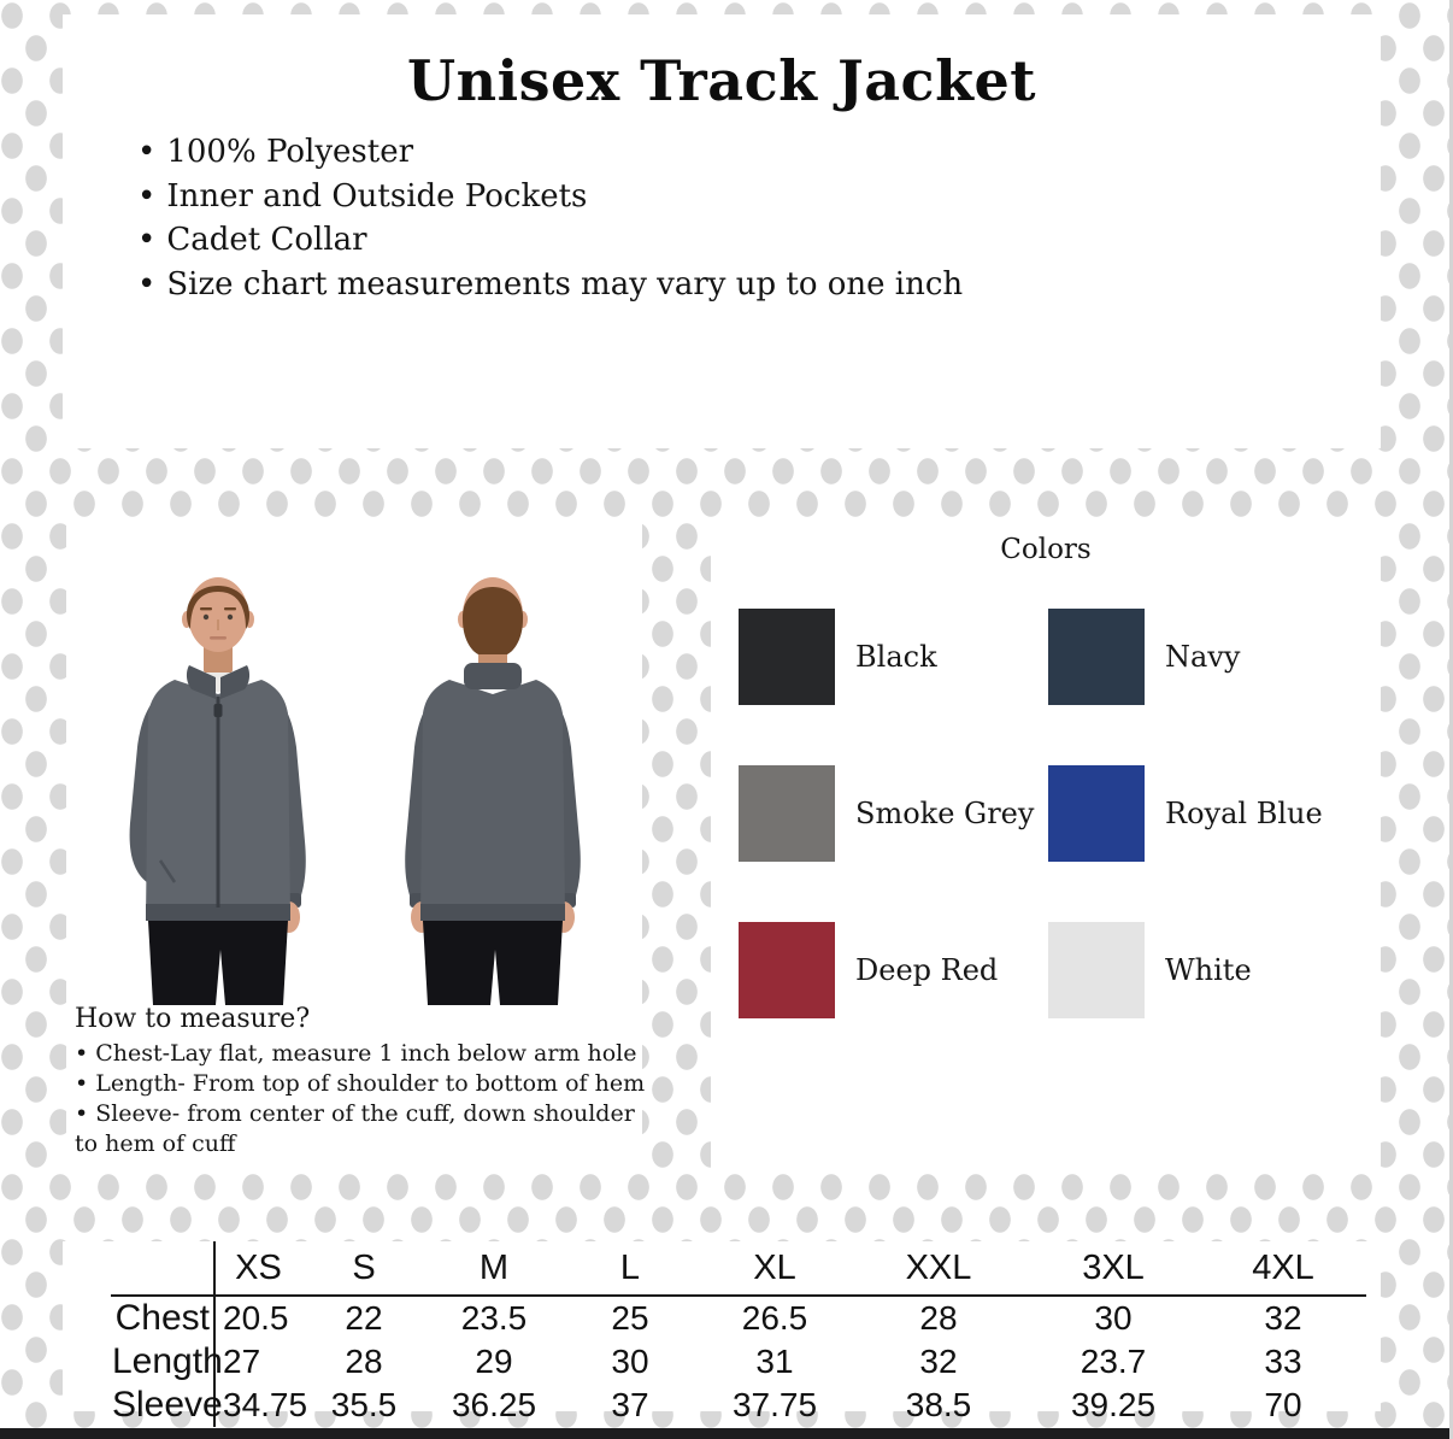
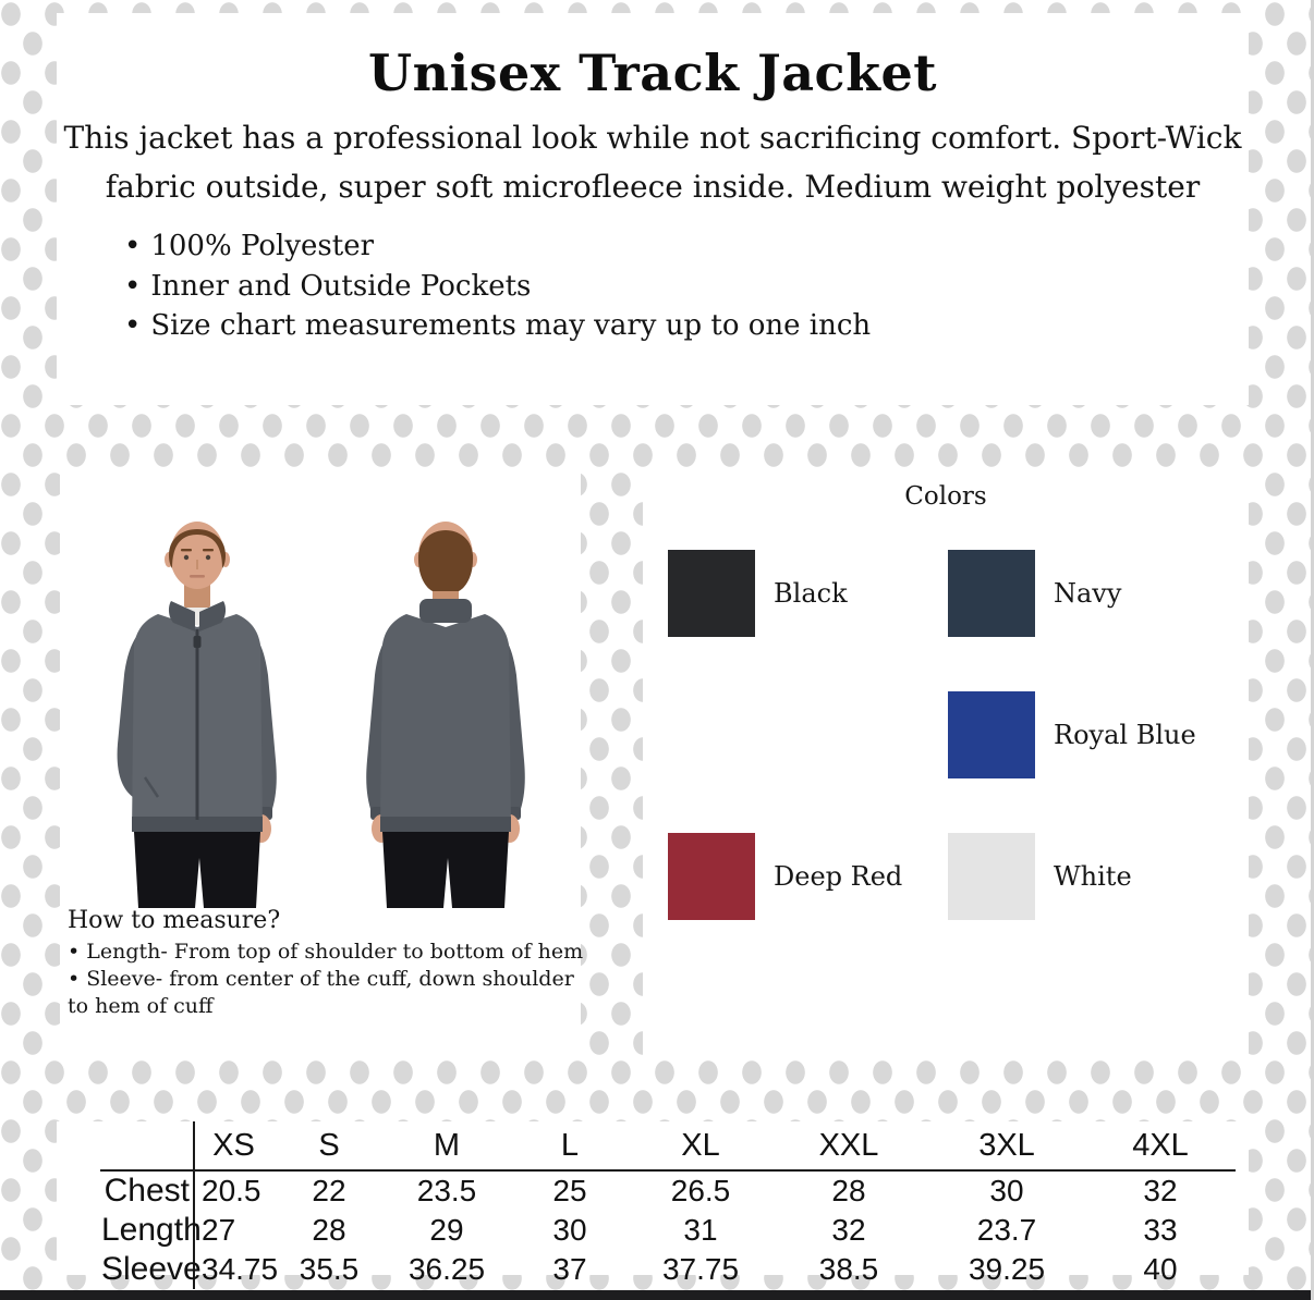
  Unisex Track Jacket
+ This jacket has a professional look while not sacrificing comfort. Sport-Wick
+ fabric outside, super soft microfleece inside. Medium weight polyester
  100% Polyester
  Inner and Outside Pockets
- Cadet Collar
  Size chart measurements may vary up to one inch
  How to measure?
- Chest-Lay flat, measure 1 inch below arm hole
  Length- From top of shoulder to bottom of hem
  Sleeve- from center of the cuff, down shoulder to hem of cuff
  Colors
  Black
  Navy
- Smoke Grey
  Royal Blue
  Deep Red
  White
  	XS	S	M	L	XL	XXL	3XL	4XL
  Chest	20.5	22	23.5	25	26.5	28	30	32
  Length	27	28	29	30	31	32	23.7	33
- Sleeve	34.75	35.5	36.25	37	37.75	38.5	39.25	70
+ Sleeve	34.75	35.5	36.25	37	37.75	38.5	39.25	40
